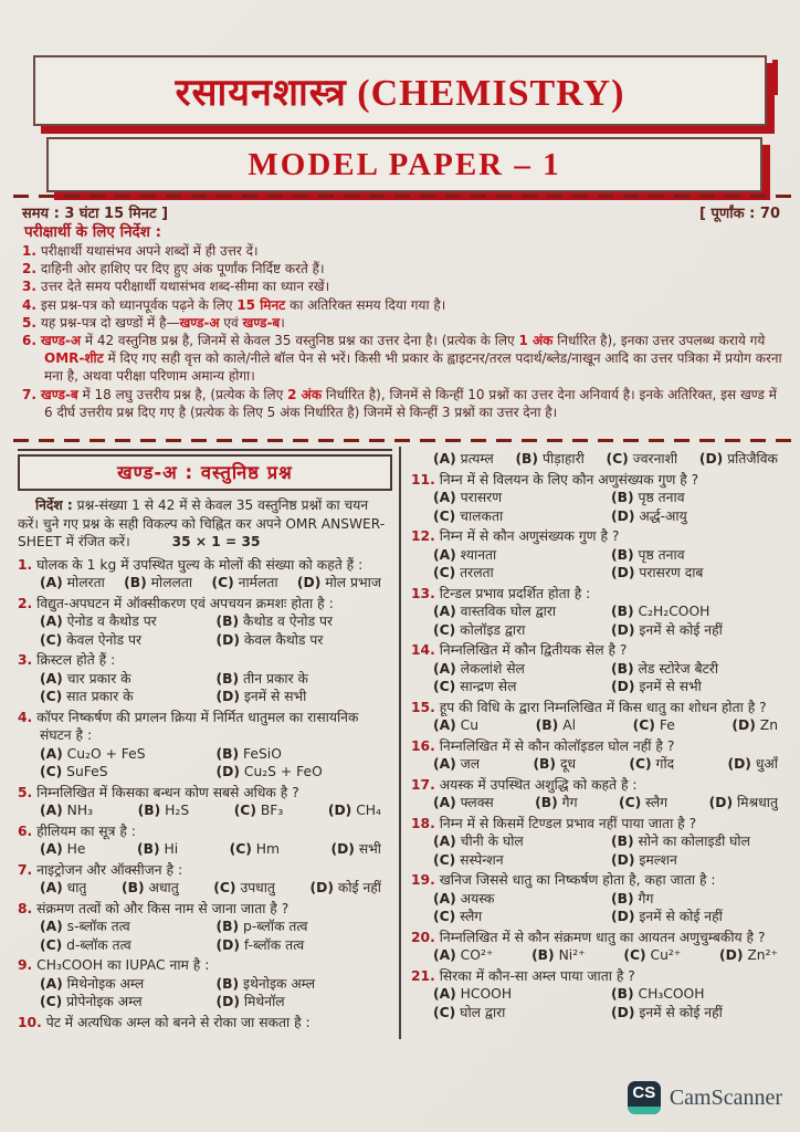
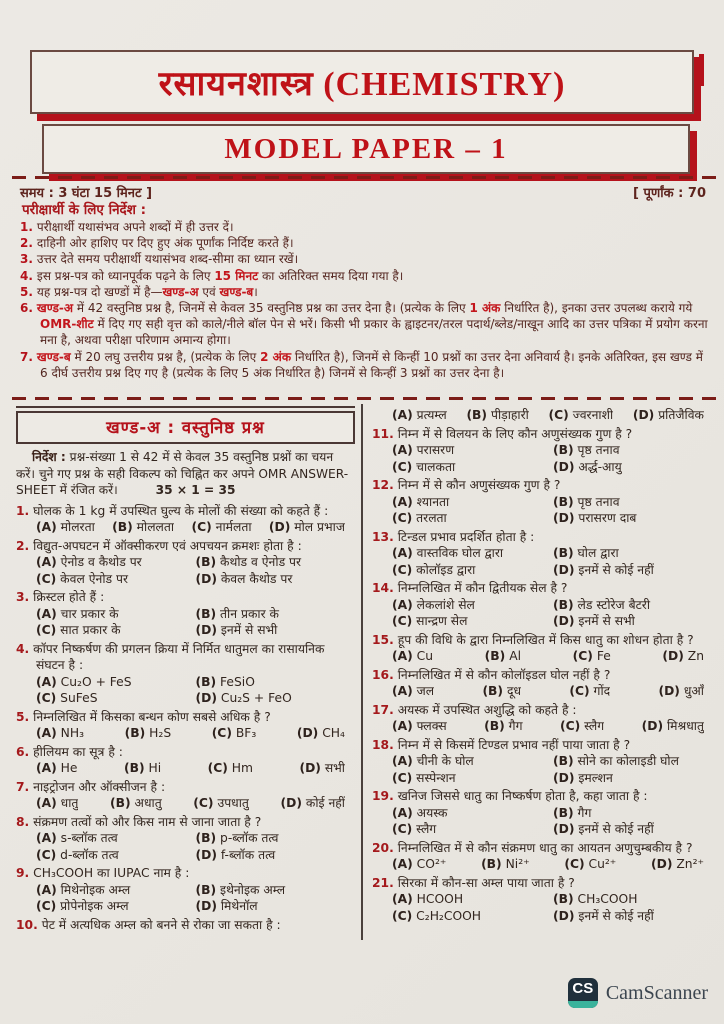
  रसायनशास्त्र (CHEMISTRY)
  MODEL PAPER – 1
  समय : 3 घंटा 15 मिनट ]
  [ पूर्णांक : 70
  परीक्षार्थी के लिए निर्देश :
  1. परीक्षार्थी यथासंभव अपने शब्दों में ही उत्तर दें।
  2. दाहिनी ओर हाशिए पर दिए हुए अंक पूर्णांक निर्दिष्ट करते हैं।
  3. उत्तर देते समय परीक्षार्थी यथासंभव शब्द-सीमा का ध्यान रखें।
  4. इस प्रश्न-पत्र को ध्यानपूर्वक पढ़ने के लिए 15 मिनट का अतिरिक्त समय दिया गया है।
  5. यह प्रश्न-पत्र दो खण्डों में है—खण्ड-अ एवं खण्ड-ब।
  6. खण्ड-अ में 42 वस्तुनिष्ठ प्रश्न है, जिनमें से केवल 35 वस्तुनिष्ठ प्रश्न का उत्तर देना है। (प्रत्येक के लिए 1 अंक निर्धारित है), इनका उत्तर उपलब्ध कराये गये OMR-शीट में दिए गए सही वृत्त को काले/नीले बॉल पेन से भरें। किसी भी प्रकार के ह्वाइटनर/तरल पदार्थ/ब्लेड/नाखून आदि का उत्तर पत्रिका में प्रयोग करना मना है, अथवा परीक्षा परिणाम अमान्य होगा।
- 7. खण्ड-ब में 18 लघु उत्तरीय प्रश्न है, (प्रत्येक के लिए 2 अंक निर्धारित है), जिनमें से किन्हीं 10 प्रश्नों का उत्तर देना अनिवार्य है। इनके अतिरिक्त, इस खण्ड में 6 दीर्घ उत्तरीय प्रश्न दिए गए है (प्रत्येक के लिए 5 अंक निर्धारित है) जिनमें से किन्हीं 3 प्रश्नों का उत्तर देना है।
+ 7. खण्ड-ब में 20 लघु उत्तरीय प्रश्न है, (प्रत्येक के लिए 2 अंक निर्धारित है), जिनमें से किन्हीं 10 प्रश्नों का उत्तर देना अनिवार्य है। इनके अतिरिक्त, इस खण्ड में 6 दीर्घ उत्तरीय प्रश्न दिए गए है (प्रत्येक के लिए 5 अंक निर्धारित है) जिनमें से किन्हीं 3 प्रश्नों का उत्तर देना है।
  खण्ड-अ : वस्तुनिष्ठ प्रश्न
  निर्देश : प्रश्न-संख्या 1 से 42 में से केवल 35 वस्तुनिष्ठ प्रश्नों का चयन करें। चुने गए प्रश्न के सही विकल्प को चिह्नित कर अपने OMR ANSWER-SHEET में रंजित करें। 35 × 1 = 35
  1. घोलक के 1 kg में उपस्थित घुल्य के मोलों की संख्या को कहते हैं :
  (A) मोलरता
  (B) मोललता
  (C) नार्मलता
  (D) मोल प्रभाज
  2. विद्युत-अपघटन में ऑक्सीकरण एवं अपचयन क्रमशः होता है :
  (A) ऐनोड व कैथोड पर
  (B) कैथोड व ऐनोड पर
  (C) केवल ऐनोड पर
  (D) केवल कैथोड पर
  3. क्रिस्टल होते हैं :
  (A) चार प्रकार के
  (B) तीन प्रकार के
  (C) सात प्रकार के
  (D) इनमें से सभी
  4. कॉपर निष्कर्षण की प्रगलन क्रिया में निर्मित धातुमल का रासायनिक संघटन है :
  (A) Cu₂O + FeS
  (B) FeSiO
  (C) SuFeS
  (D) Cu₂S + FeO
  5. निम्नलिखित में किसका बन्धन कोण सबसे अधिक है ?
  (A) NH₃
  (B) H₂S
  (C) BF₃
  (D) CH₄
  6. हीलियम का सूत्र है :
  (A) He
  (B) Hi
  (C) Hm
  (D) सभी
  7. नाइट्रोजन और ऑक्सीजन है :
  (A) धातु
  (B) अधातु
  (C) उपधातु
  (D) कोई नहीं
  8. संक्रमण तत्वों को और किस नाम से जाना जाता है ?
  (A) s-ब्लॉक तत्व
  (B) p-ब्लॉक तत्व
  (C) d-ब्लॉक तत्व
  (D) f-ब्लॉक तत्व
  9. CH₃COOH का IUPAC नाम है :
  (A) मिथेनोइक अम्ल
  (B) इथेनोइक अम्ल
  (C) प्रोपेनोइक अम्ल
  (D) मिथेनॉल
  10. पेट में अत्यधिक अम्ल को बनने से रोका जा सकता है :
  (A) प्रत्यम्ल
  (B) पीड़ाहारी
  (C) ज्वरनाशी
  (D) प्रतिजैविक
  11. निम्न में से विलयन के लिए कौन अणुसंख्यक गुण है ?
  (A) परासरण
  (B) पृष्ठ तनाव
  (C) चालकता
  (D) अर्द्ध-आयु
  12. निम्न में से कौन अणुसंख्यक गुण है ?
  (A) श्यानता
  (B) पृष्ठ तनाव
  (C) तरलता
  (D) परासरण दाब
  13. टिन्डल प्रभाव प्रदर्शित होता है :
  (A) वास्तविक घोल द्वारा
- (B) C₂H₂COOH
+ (B) घोल द्वारा
  (C) कोलॉइड द्वारा
  (D) इनमें से कोई नहीं
  14. निम्नलिखित में कौन द्वितीयक सेल है ?
  (A) लेकलांशे सेल
  (B) लेड स्टोरेज बैटरी
  (C) सान्द्रण सेल
  (D) इनमें से सभी
  15. हूप की विधि के द्वारा निम्नलिखित में किस धातु का शोधन होता है ?
  (A) Cu
  (B) Al
  (C) Fe
  (D) Zn
  16. निम्नलिखित में से कौन कोलॉइडल घोल नहीं है ?
  (A) जल
  (B) दूध
  (C) गोंद
  (D) धुआँ
  17. अयस्क में उपस्थित अशुद्धि को कहते है :
  (A) फ्लक्स
  (B) गैग
  (C) स्लैग
  (D) मिश्रधातु
  18. निम्न में से किसमें टिण्डल प्रभाव नहीं पाया जाता है ?
  (A) चीनी के घोल
  (B) सोने का कोलाइडी घोल
  (C) सस्पेन्शन
  (D) इमल्शन
  19. खनिज जिससे धातु का निष्कर्षण होता है, कहा जाता है :
  (A) अयस्क
  (B) गैग
  (C) स्लैग
  (D) इनमें से कोई नहीं
  20. निम्नलिखित में से कौन संक्रमण धातु का आयतन अणुचुम्बकीय है ?
  (A) CO²⁺
  (B) Ni²⁺
  (C) Cu²⁺
  (D) Zn²⁺
  21. सिरका में कौन-सा अम्ल पाया जाता है ?
  (A) HCOOH
  (B) CH₃COOH
- (C) घोल द्वारा
+ (C) C₂H₂COOH
  (D) इनमें से कोई नहीं
  CS
  CamScanner
